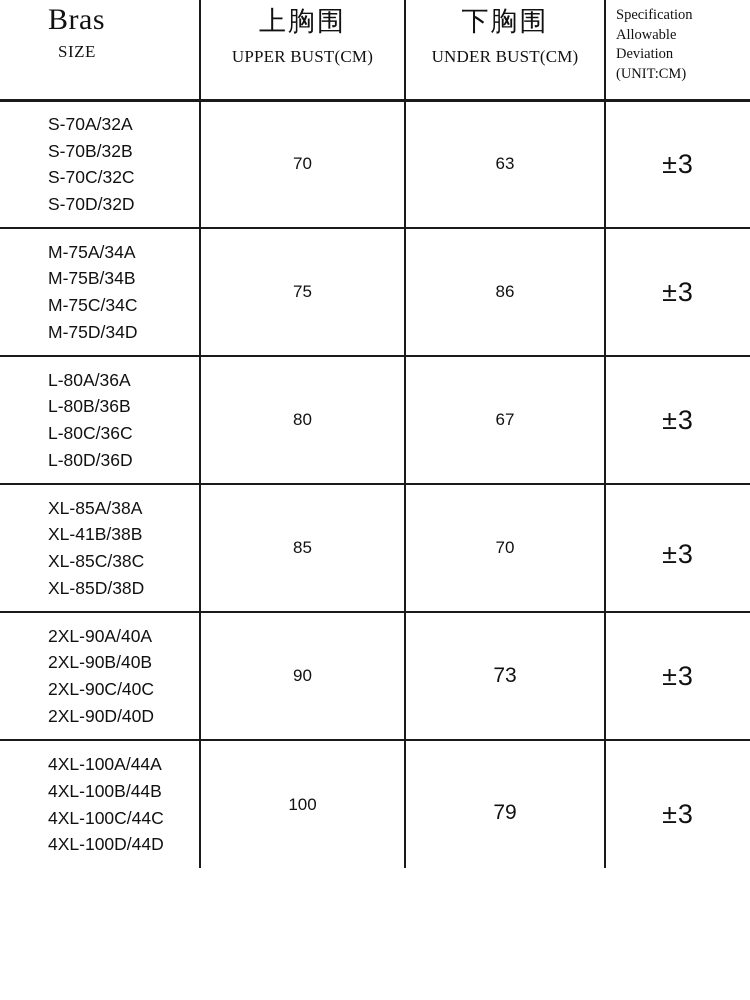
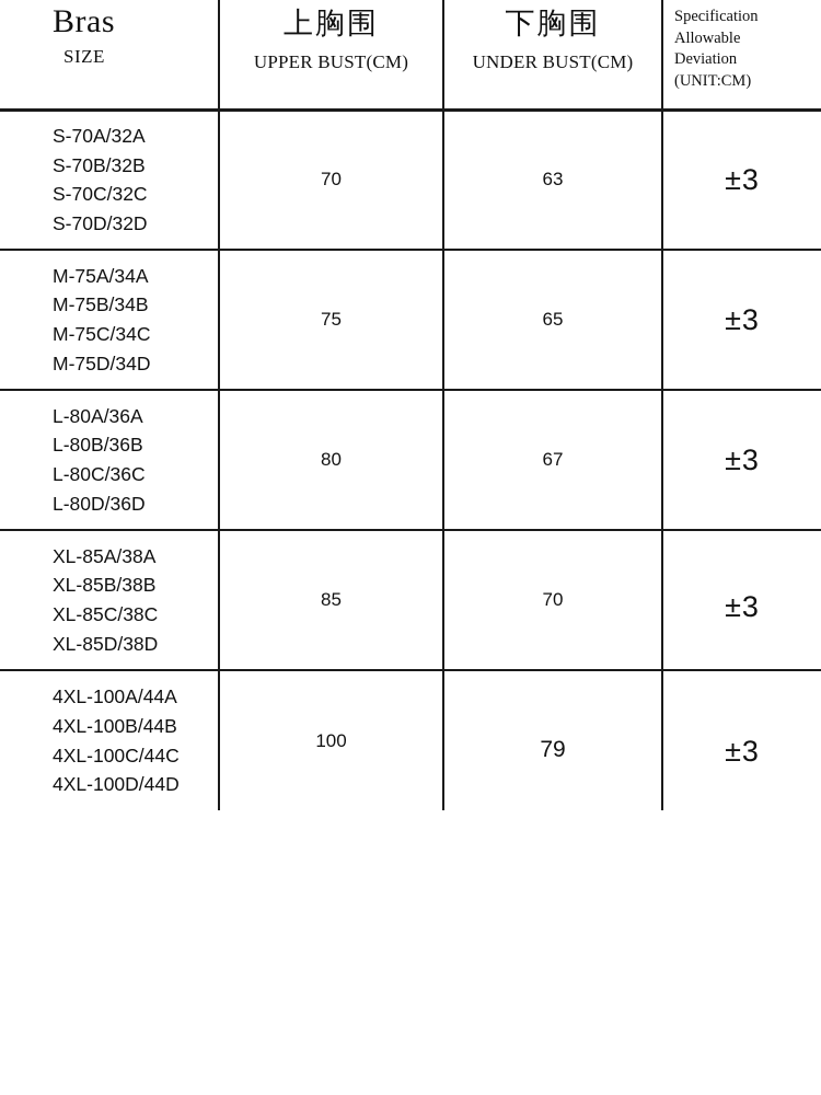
  Bras SIZE	上胸围 UPPER BUST(CM)	下胸围 UNDER BUST(CM)	Specification Allowable Deviation (UNIT:CM)
  S-70A/32A S-70B/32B S-70C/32C S-70D/32D	70	63	±3
- M-75A/34A M-75B/34B M-75C/34C M-75D/34D	75	86	±3
+ M-75A/34A M-75B/34B M-75C/34C M-75D/34D	75	65	±3
  L-80A/36A L-80B/36B L-80C/36C L-80D/36D	80	67	±3
- XL-85A/38A XL-41B/38B XL-85C/38C XL-85D/38D	85	70	±3
+ XL-85A/38A XL-85B/38B XL-85C/38C XL-85D/38D	85	70	±3
- 2XL-90A/40A 2XL-90B/40B 2XL-90C/40C 2XL-90D/40D	90	73	±3
  4XL-100A/44A 4XL-100B/44B 4XL-100C/44C 4XL-100D/44D	100	79	±3
